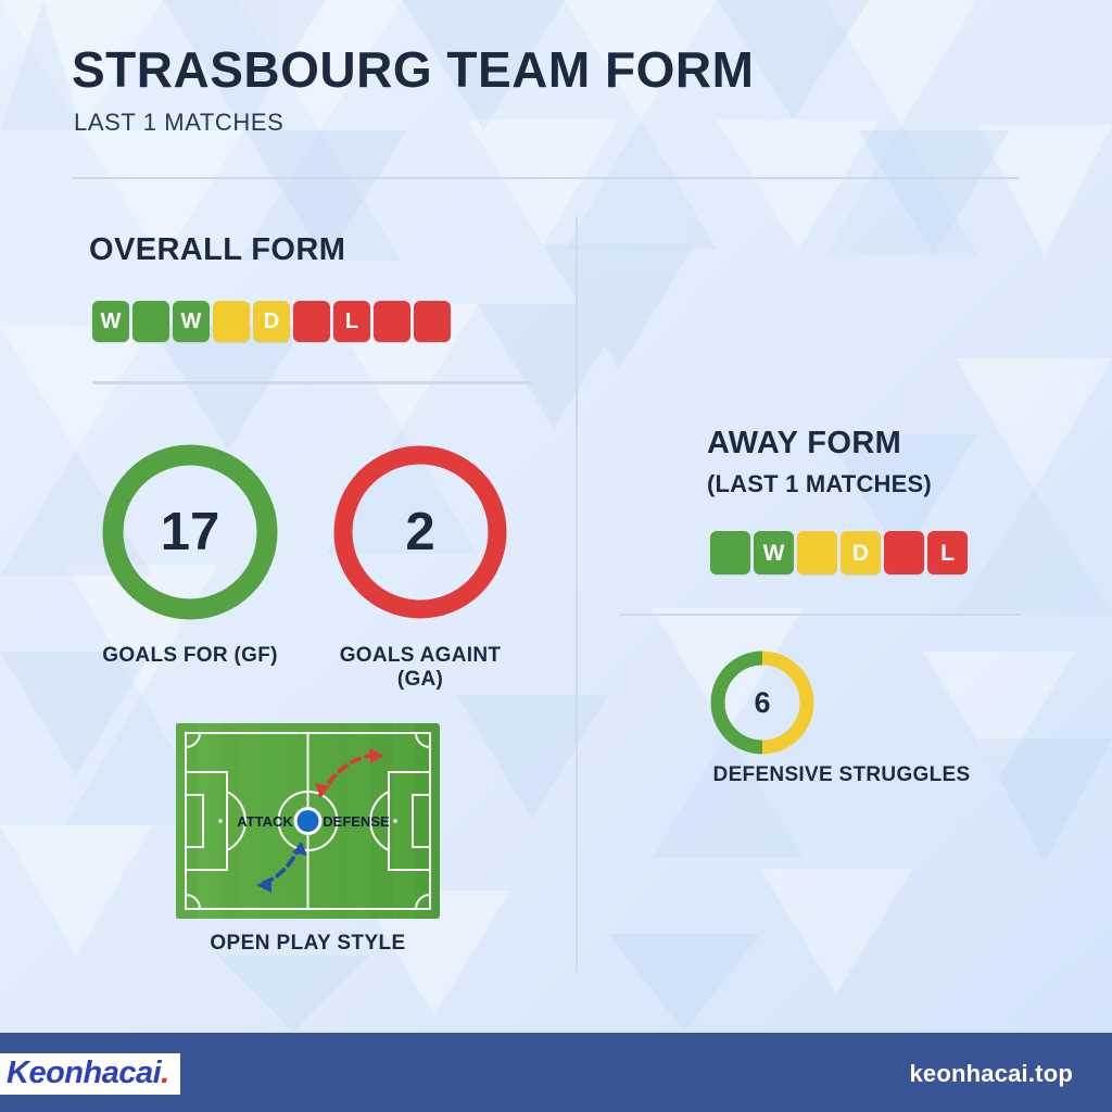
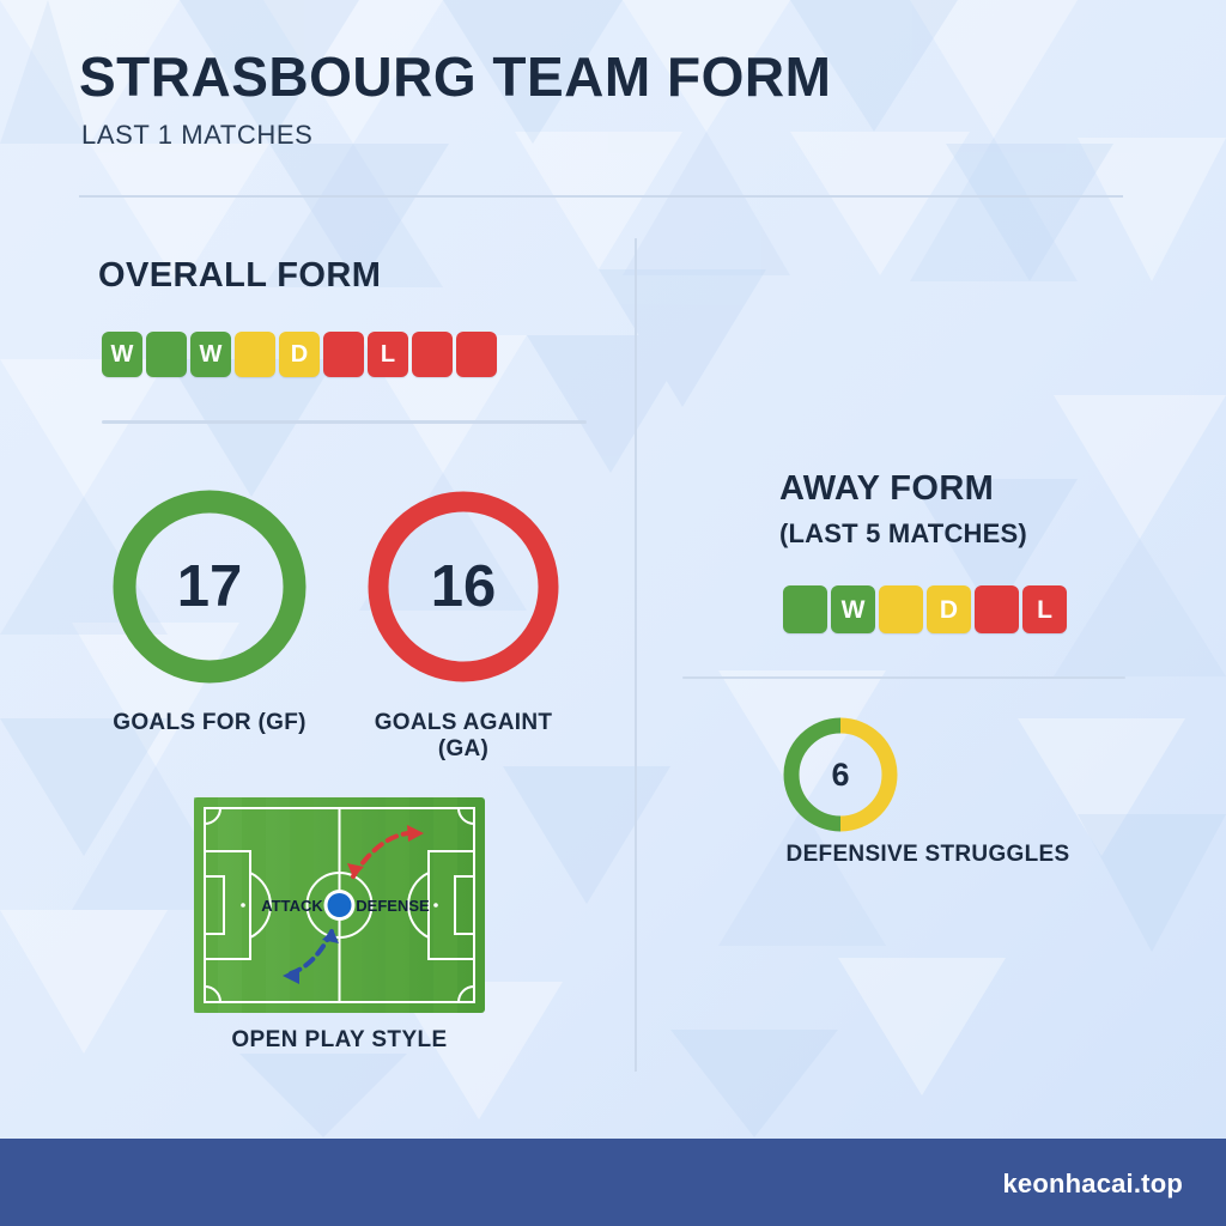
  STRASBOURG TEAM FORM
  LAST 1 MATCHES
  OVERALL FORM
  W
  W
  D
  L
  17
  GOALS FOR (GF)
- 2
+ 16
  GOALS AGAINT (GA)
  ATTACK
  DEFENSE
  OPEN PLAY STYLE
  AWAY FORM
- (LAST 1 MATCHES)
+ (LAST 5 MATCHES)
  W
  D
  L
  6
  DEFENSIVE STRUGGLES
- Keonhacai.
  keonhacai.top
